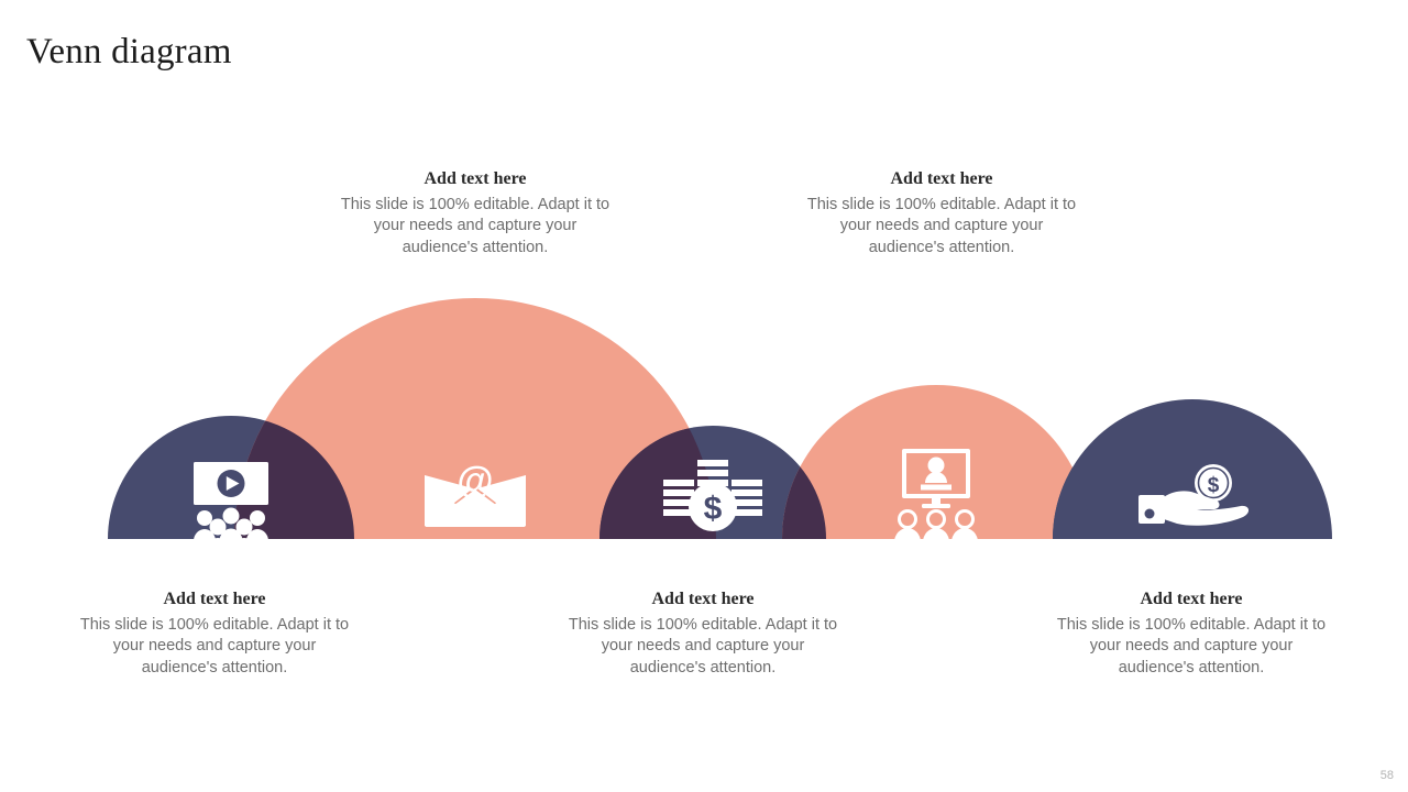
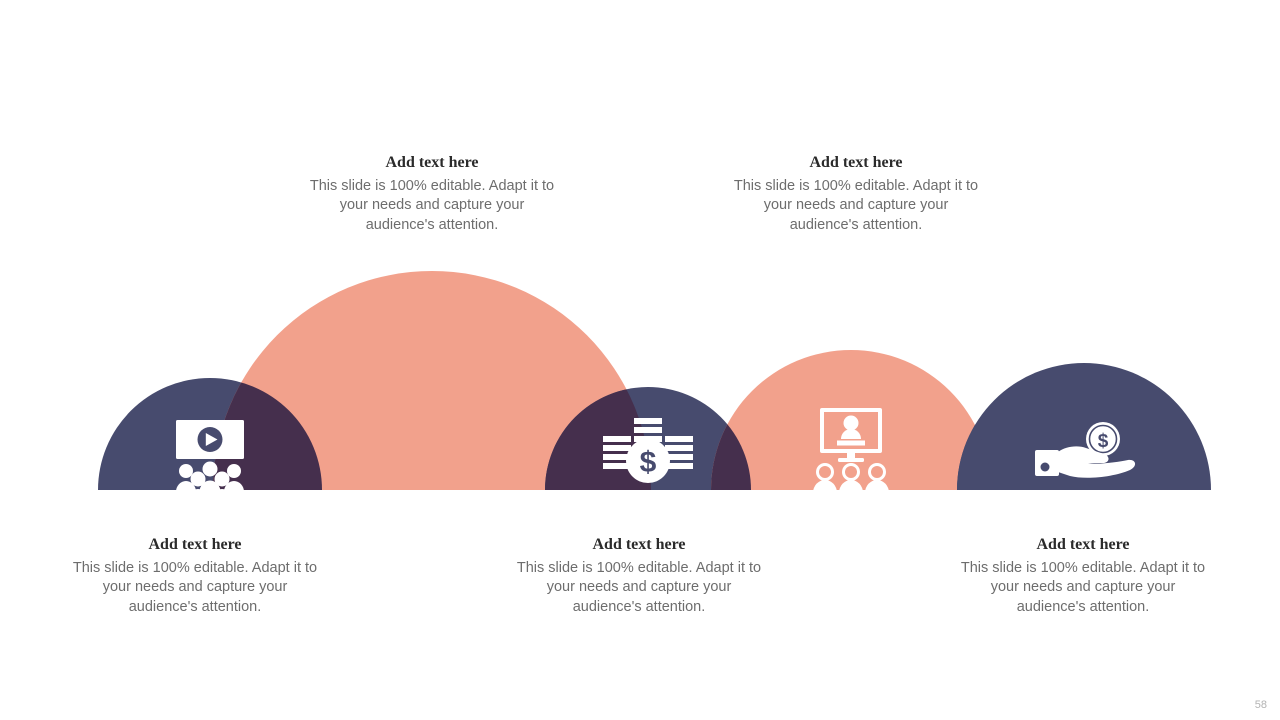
- Venn diagram
- @
  $
  $
  Add text here
  This slide is 100% editable. Adapt it to your needs and capture your audience's attention.
  Add text here
  This slide is 100% editable. Adapt it to your needs and capture your audience's attention.
  Add text here
  This slide is 100% editable. Adapt it to your needs and capture your audience's attention.
  Add text here
  This slide is 100% editable. Adapt it to your needs and capture your audience's attention.
  Add text here
  This slide is 100% editable. Adapt it to your needs and capture your audience's attention.
  58
